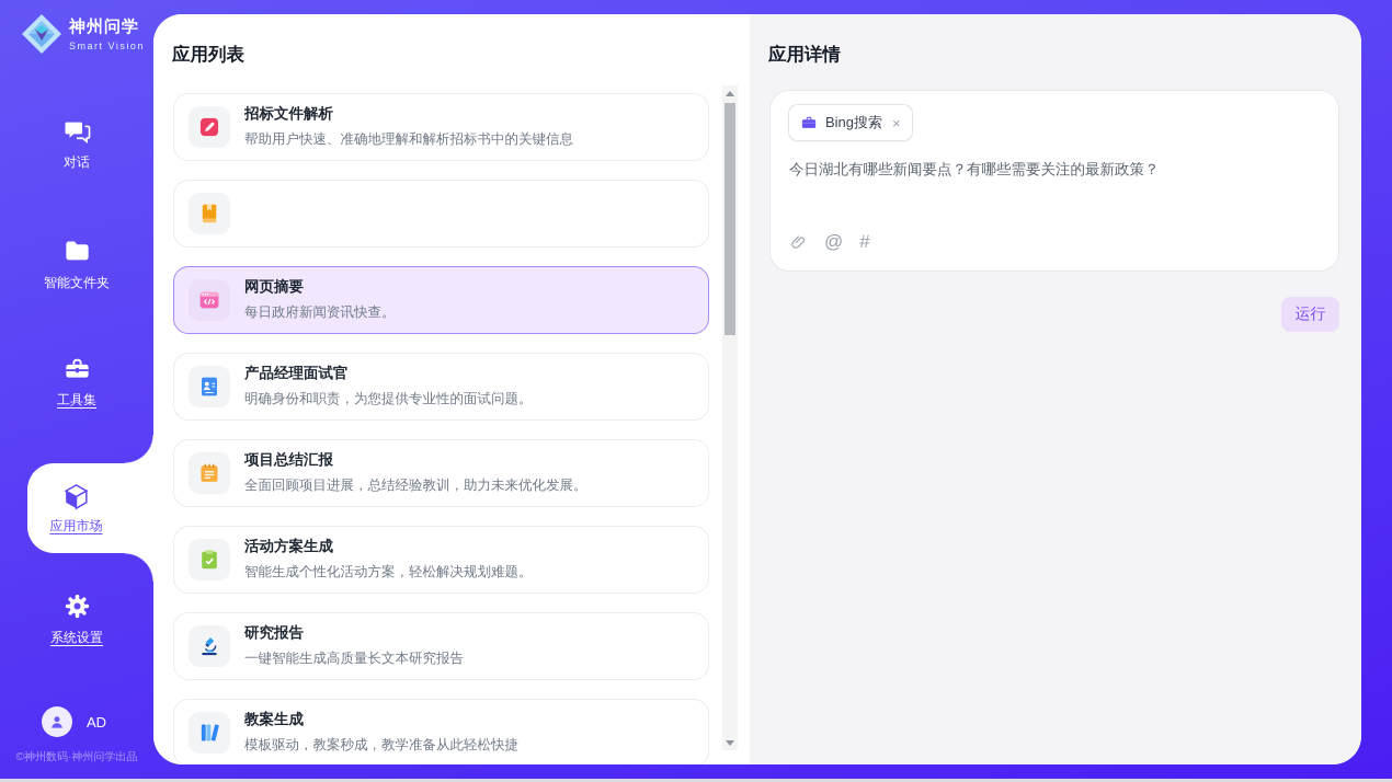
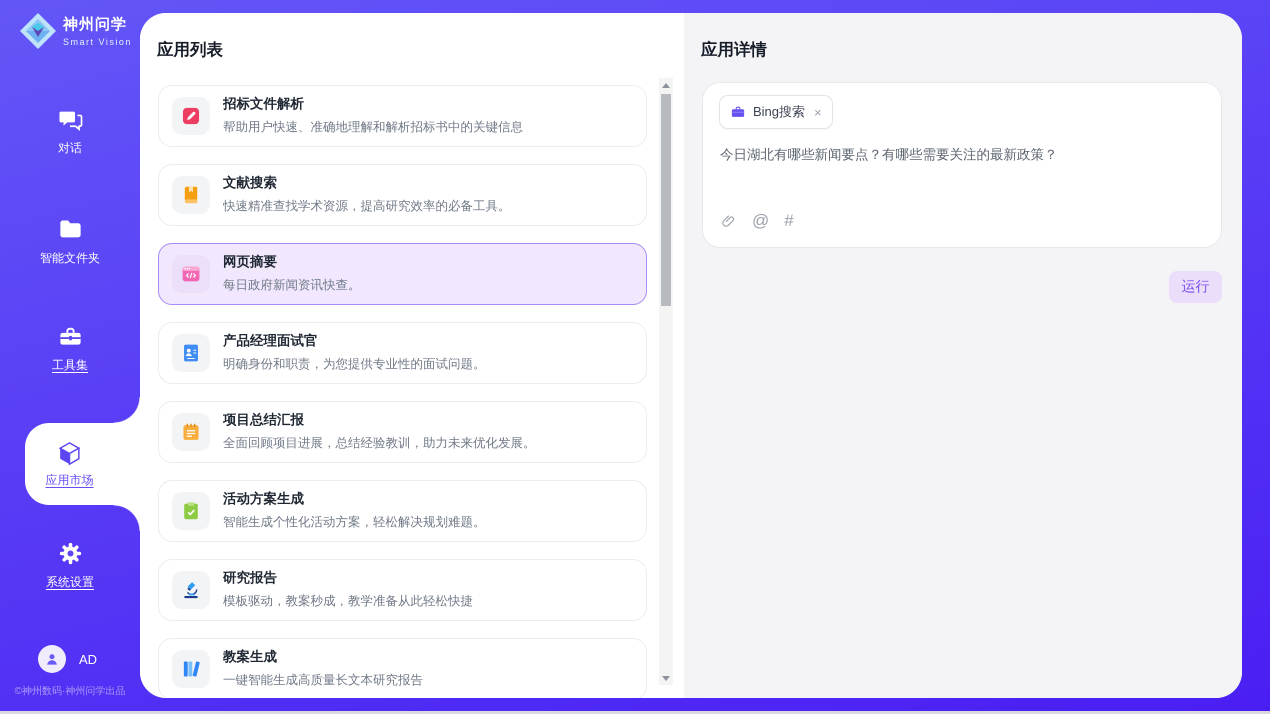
  神州问学
  Smart Vision
  对话
  智能文件夹
  工具集
  应用市场
  系统设置
  AD
  ©神州数码·神州问学出品
  应用列表
  招标文件解析
  帮助用户快速、准确地理解和解析招标书中的关键信息
+ 文献搜索
+ 快速精准查找学术资源，提高研究效率的必备工具。
  网页摘要
  每日政府新闻资讯快查。
  产品经理面试官
  明确身份和职责，为您提供专业性的面试问题。
  项目总结汇报
  全面回顾项目进展，总结经验教训，助力未来优化发展。
  活动方案生成
  智能生成个性化活动方案，轻松解决规划难题。
  研究报告
- 一键智能生成高质量长文本研究报告
+ 模板驱动，教案秒成，教学准备从此轻松快捷
  教案生成
- 模板驱动，教案秒成，教学准备从此轻松快捷
+ 一键智能生成高质量长文本研究报告
  应用详情
  Bing搜索
  ×
  今日湖北有哪些新闻要点？有哪些需要关注的最新政策？
  @
  #
  运行
